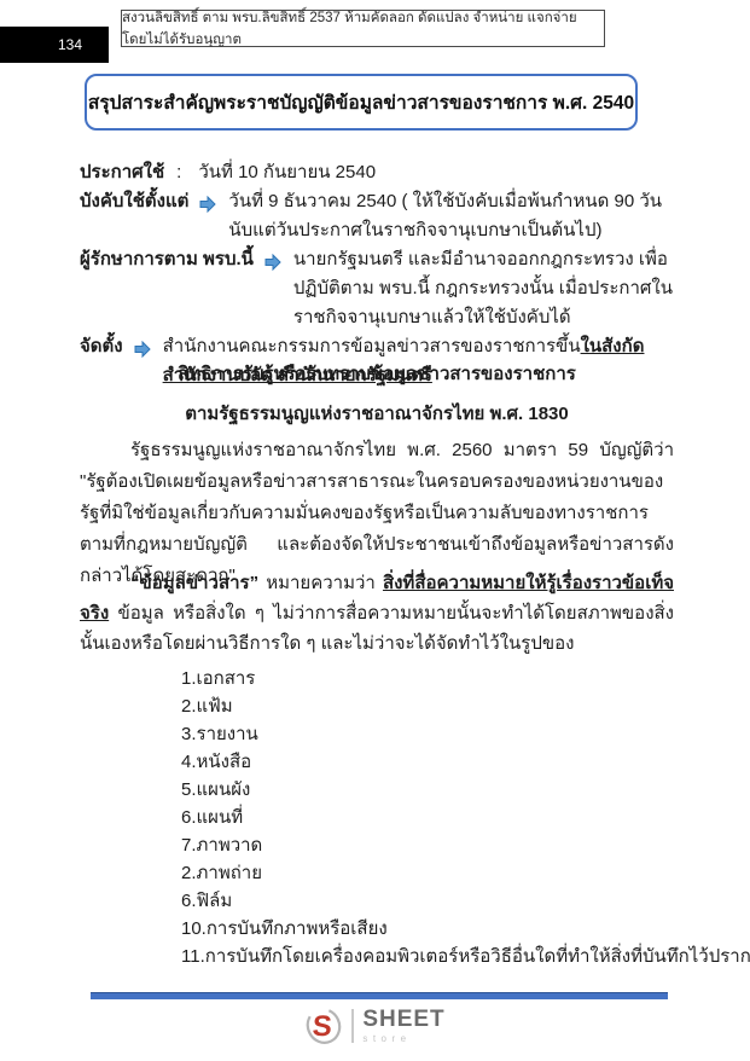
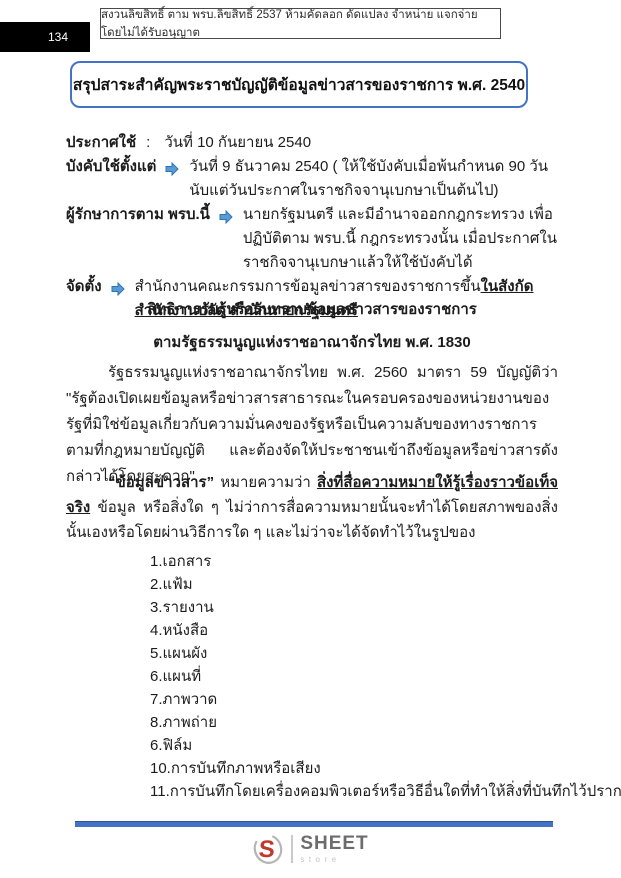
  134
  สงวนลิขสิทธิ์ ตาม พรบ.ลิขสิทธิ์ 2537 ห้ามคัดลอก ดัดแปลง จำหน่าย แจกจ่าย โดยไม่ได้รับอนุญาต
  สรุปสาระสำคัญพระราชบัญญัติข้อมูลข่าวสารของราชการ พ.ศ. 2540
  ประกาศใช้
  :
  วันที่ 10 กันยายน 2540
  บังคับใช้ตั้งแต่
  วันที่ 9 ธันวาคม 2540 ( ให้ใช้บังคับเมื่อพ้นกำหนด 90 วันนับแต่วันประกาศในราชกิจจานุเบกษาเป็นต้นไป)
  ผู้รักษาการตาม พรบ.นี้
  นายกรัฐมนตรี และมีอำนาจออกกฎกระทรวง เพื่อปฏิบัติตาม พรบ.นี้ กฎกระทรวงนั้น เมื่อประกาศในราชกิจจานุเบกษาแล้วให้ใช้บังคับได้
  จัดตั้ง
  สำนักงานคณะกรรมการข้อมูลข่าวสารของราชการขึ้นในสังกัดสำนักงานปลัด สำนักนายกรัฐมนตรี
  สิทธิการรับรู้หรือรับทราบข้อมูลข่าวสารของราชการ
  ตามรัฐธรรมนูญแห่งราชอาณาจักรไทย พ.ศ. 1830
  รัฐธรรมนูญแห่งราชอาณาจักรไทย พ.ศ. 2560 มาตรา 59 บัญญัติว่า "รัฐต้องเปิดเผยข้อมูลหรือข่าวสารสาธารณะในครอบครองของหน่วยงานของรัฐที่มิใช่ข้อมูลเกี่ยวกับความมั่นคงของรัฐหรือเป็นความลับของทางราชการตามที่กฎหมายบัญญัติ และต้องจัดให้ประชาชนเข้าถึงข้อมูลหรือข่าวสารดังกล่าวได้โดยสะดวก"
  “ข้อมูลข่าวสาร” หมายความว่า สิ่งที่สื่อความหมายให้รู้เรื่องราวข้อเท็จจริง ข้อมูล หรือสิ่งใด ๆ ไม่ว่าการสื่อความหมายนั้นจะทำได้โดยสภาพของสิ่งนั้นเองหรือโดยผ่านวิธีการใด ๆ และไม่ว่าจะได้จัดทำไว้ในรูปของ
  1.เอกสาร
  2.แฟ้ม
  3.รายงาน
  4.หนังสือ
  5.แผนผัง
  6.แผนที่
  7.ภาพวาด
- 2.ภาพถ่าย
+ 8.ภาพถ่าย
  6.ฟิล์ม
  10.การบันทึกภาพหรือเสียง
  11.การบันทึกโดยเครื่องคอมพิวเตอร์หรือวิธีอื่นใดที่ทำให้สิ่งที่บันทึกไว้ปราก
  SHEET
  store
